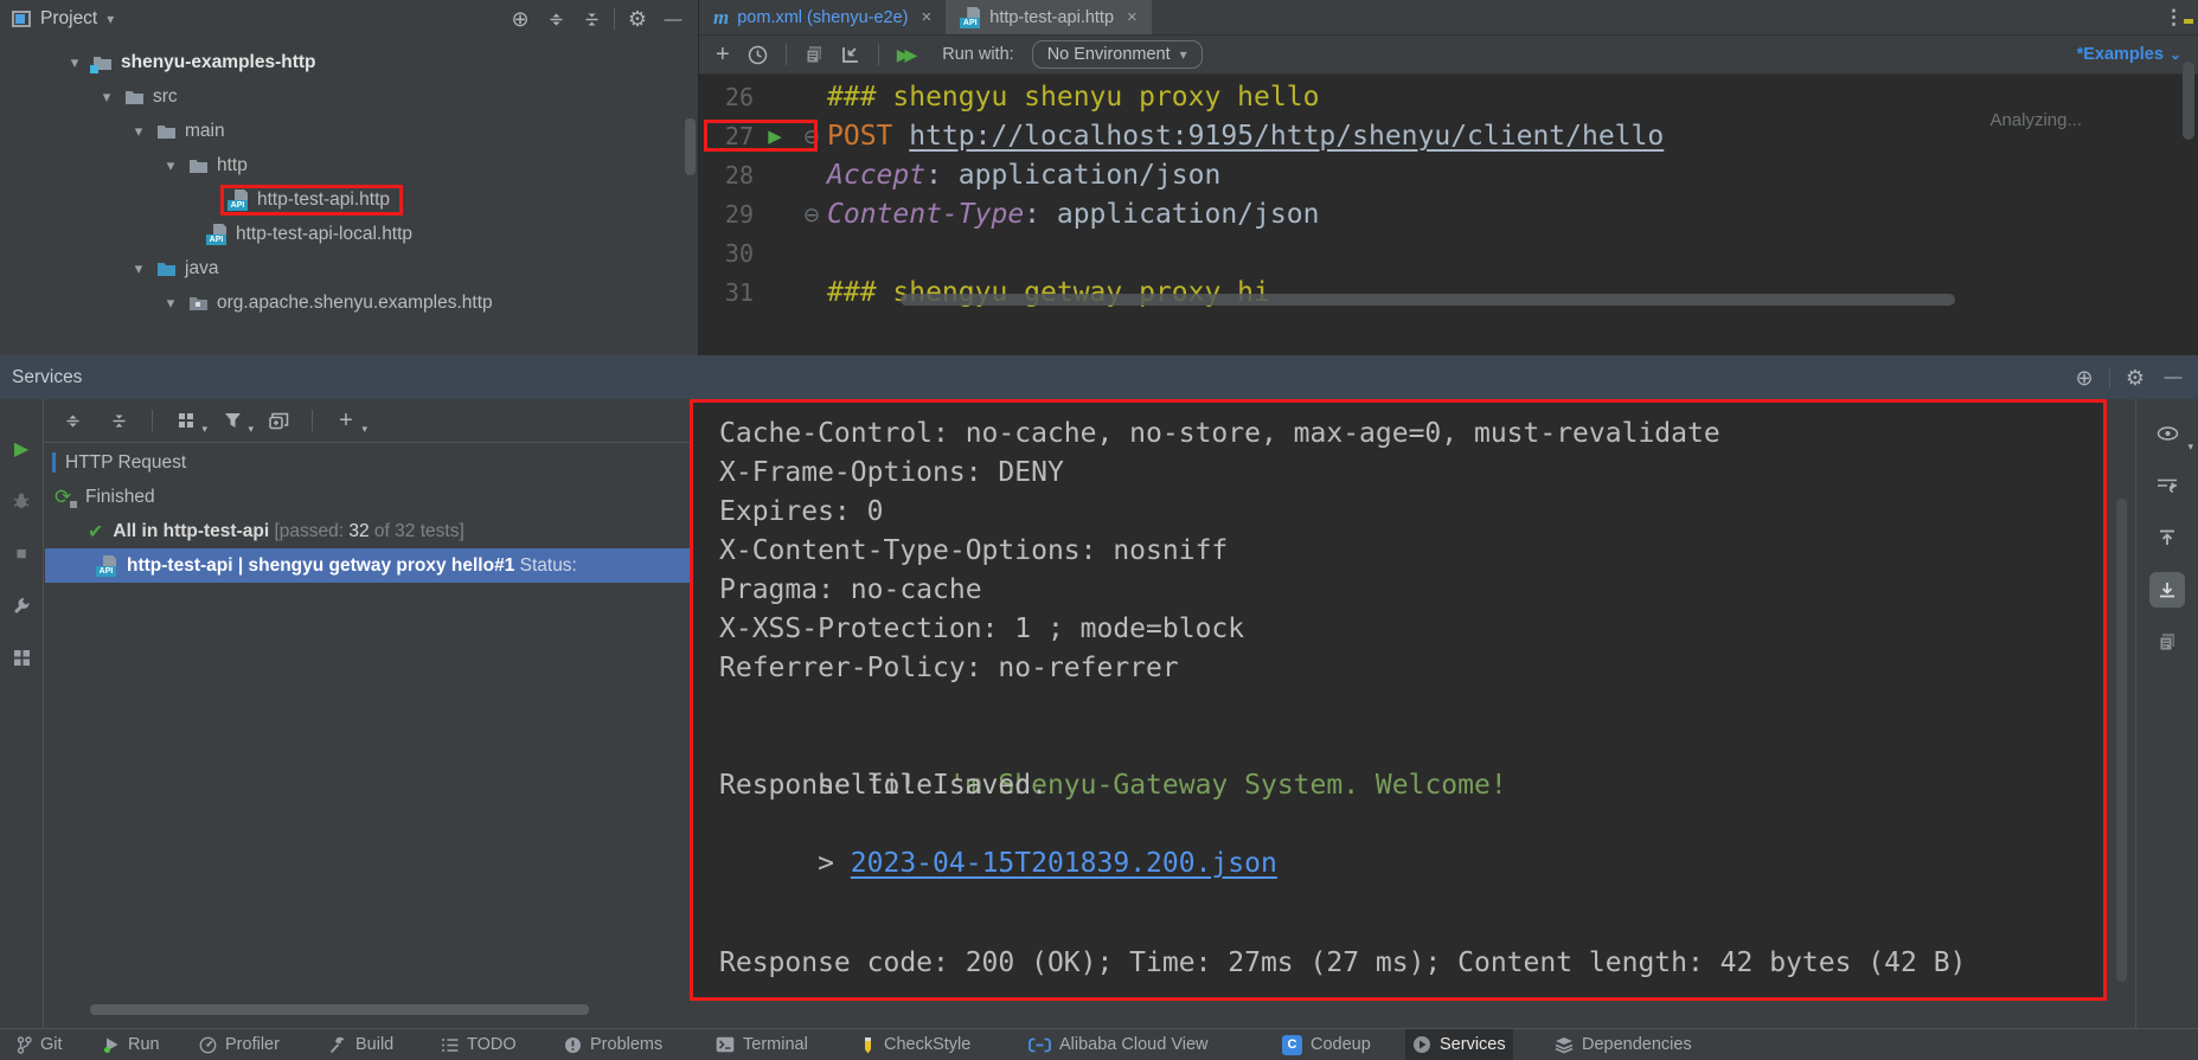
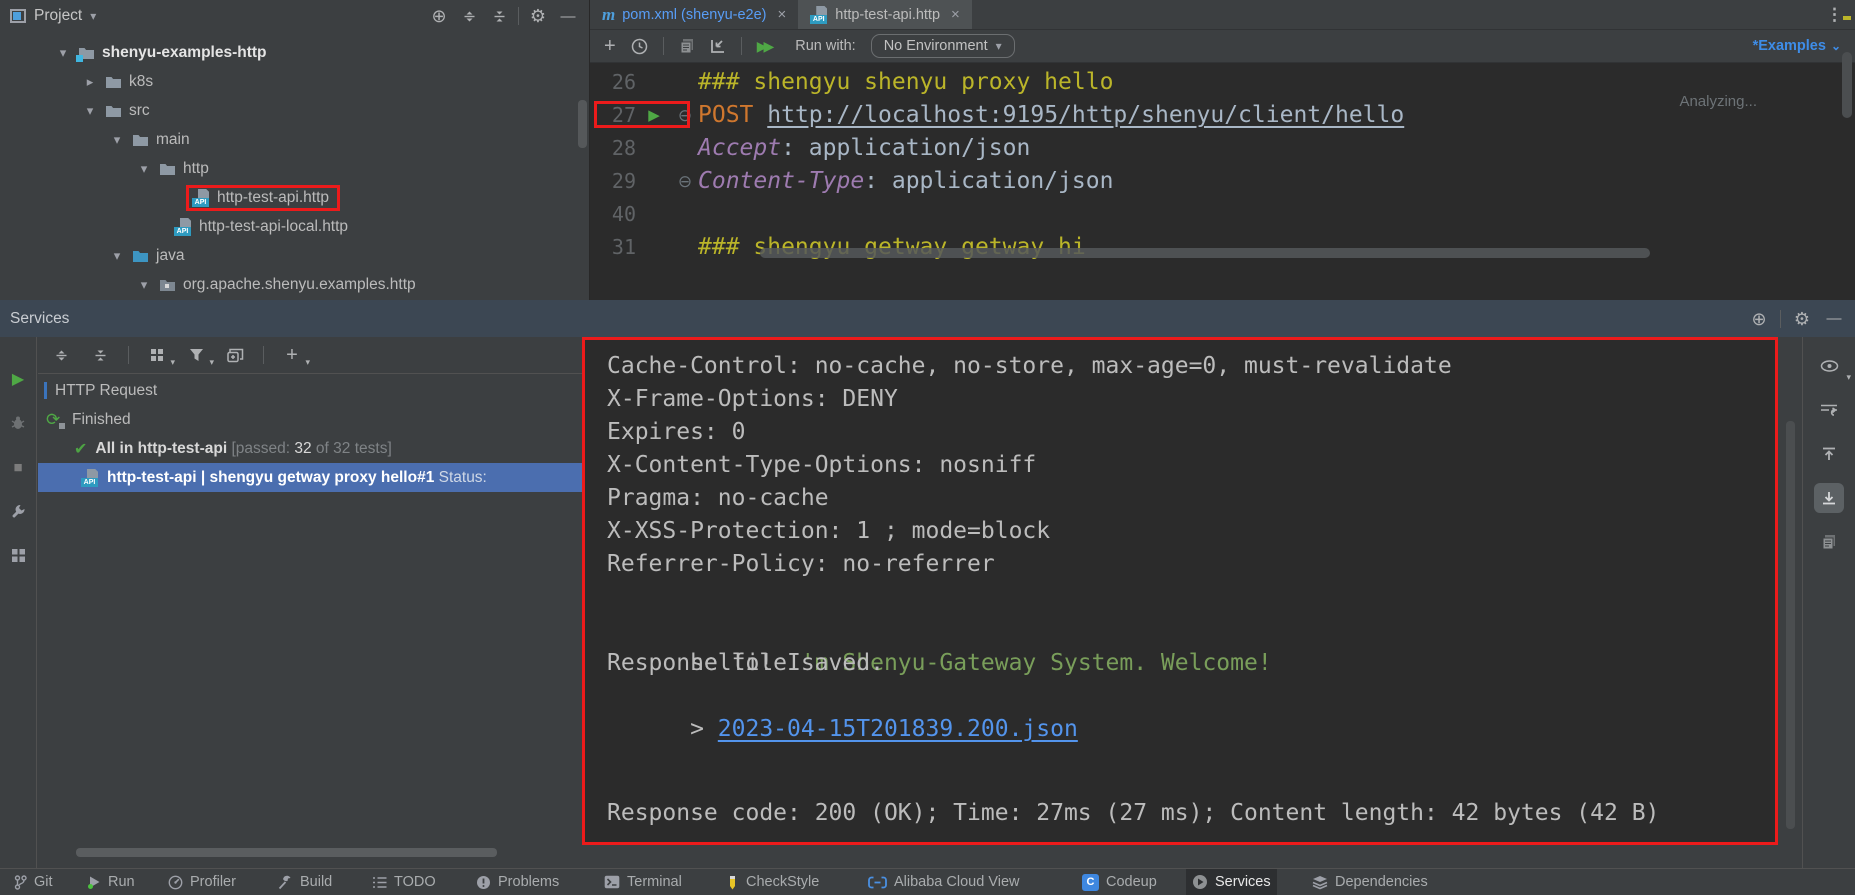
  Project
  ▾
  ⊕
  ⚙
  —
  ▾
  shenyu-examples-http
+ ▸
+ k8s
  ▾
  src
  ▾
  main
  ▾
  http
  http-test-api.http
  http-test-api-local.http
  ▾
  java
  ▾
  org.apache.shenyu.examples.http
  m
  pom.xml (shenyu-e2e)
  ×
  http-test-api.http
  ×
  ⋮
  +
  ▶▶
  Run with:
  No Environment
  ▾
  *Examples
  ⌄
  26
  ### shengyu shenyu proxy hello
  27
  ▶
  ⊖
  POST
  http://localhost:9195/http/shenyu/client/hello
  28
  Accept
  : application/json
  29
  ⊖
  Content-Type
  : application/json
- 30
+ 40
  31
- ### shengyu getway proxy hi
+ ### shengyu getway getway hi
  Analyzing...
  Services
  ⊕
  ⚙
  —
  ▶
  ■
  ▾
  ▾
  +
  ▾
  HTTP Request
  ⟳
  Finished
  ✔
  All in http-test-api [passed: 32 of 32 tests]
  http-test-api | shengyu getway proxy hello#1 Status:
  Cache-Control: no-cache, no-store, max-age=0, must-revalidate
  X-Frame-Options: DENY
  Expires: 0
  X-Content-Type-Options: nosniff
  Pragma: no-cache
  X-XSS-Protection: 1 ; mode=block
  Referrer-Policy: no-referrer
  hello! I'm Shenyu-Gateway System. Welcome!
  Response file saved.
  > 2023-04-15T201839.200.json
  Response code: 200 (OK); Time: 27ms (27 ms); Content length: 42 bytes (42 B)
  ▾
  Git
  Run
  Profiler
  Build
  TODO
  Problems
  Terminal
  CheckStyle
  Alibaba Cloud View
  C
  Codeup
  Services
  Dependencies
